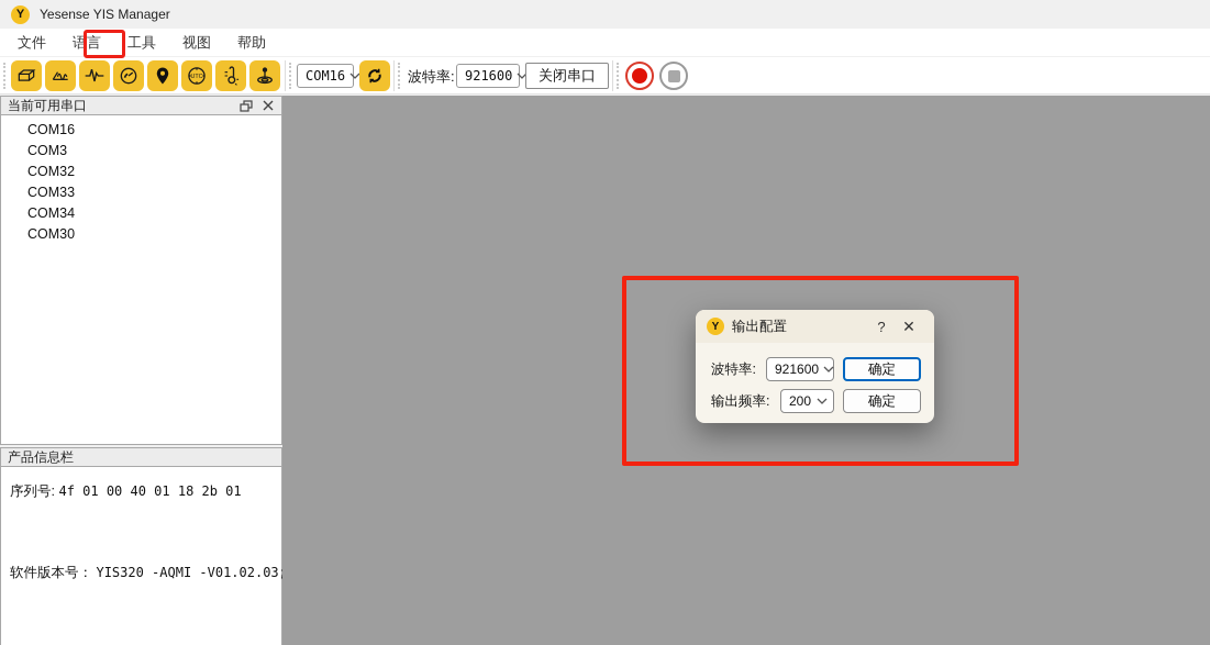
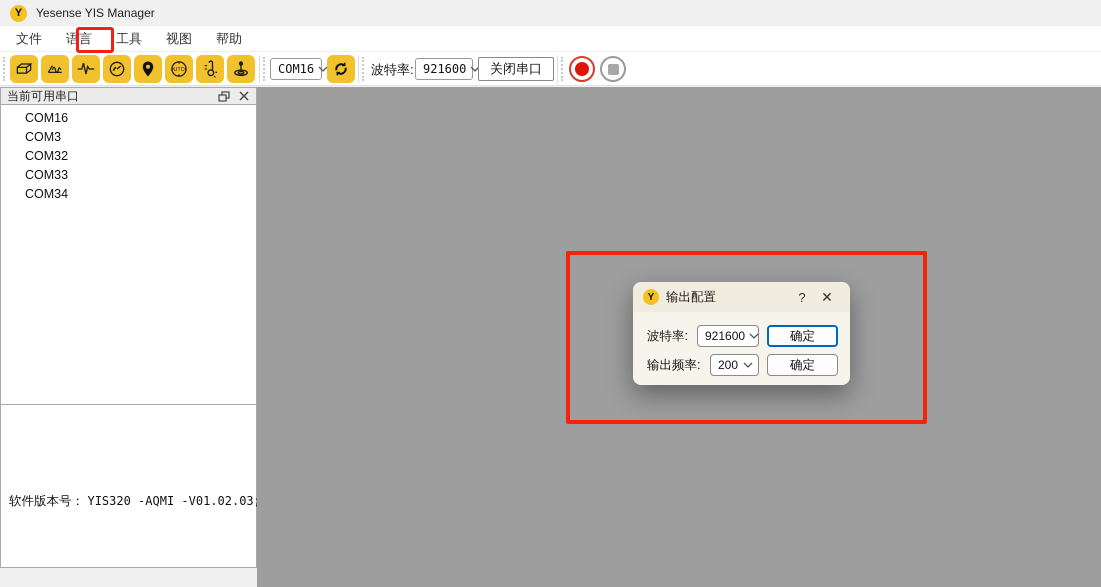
  Y
  Yesense YIS Manager
  文件
  语言
  工具
  视图
  帮助
  COM16
  波特率:
  921600
  关闭串口
  当前可用串口
  COM16
  COM3
  COM32
  COM33
  COM34
- COM30
- 产品信息栏
- 序列号: 4f 01 00 40 01 18 2b 01
  软件版本号： YIS320 -AQMI -V01.02.03
  Y
  输出配置
  ?
  ✕
  波特率:
  921600
  确定
  输出频率:
  200
  确定
